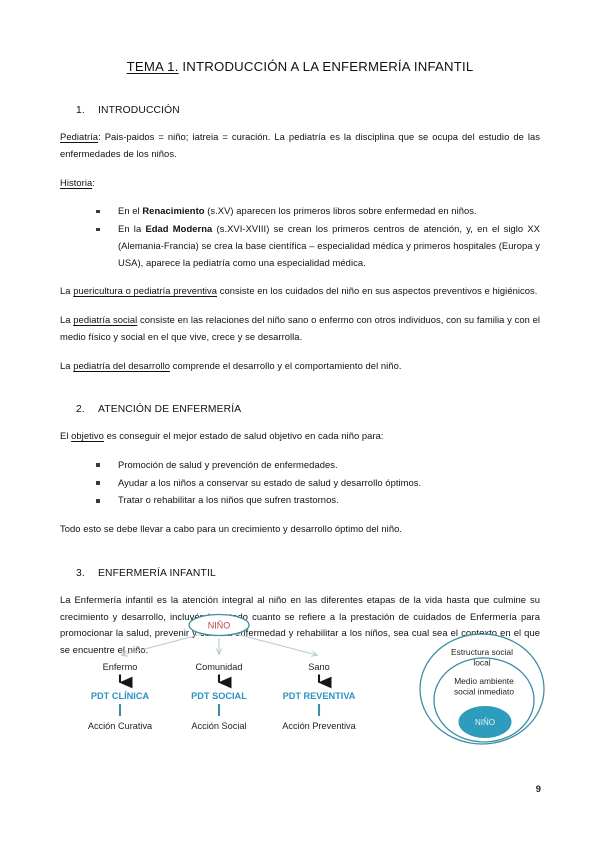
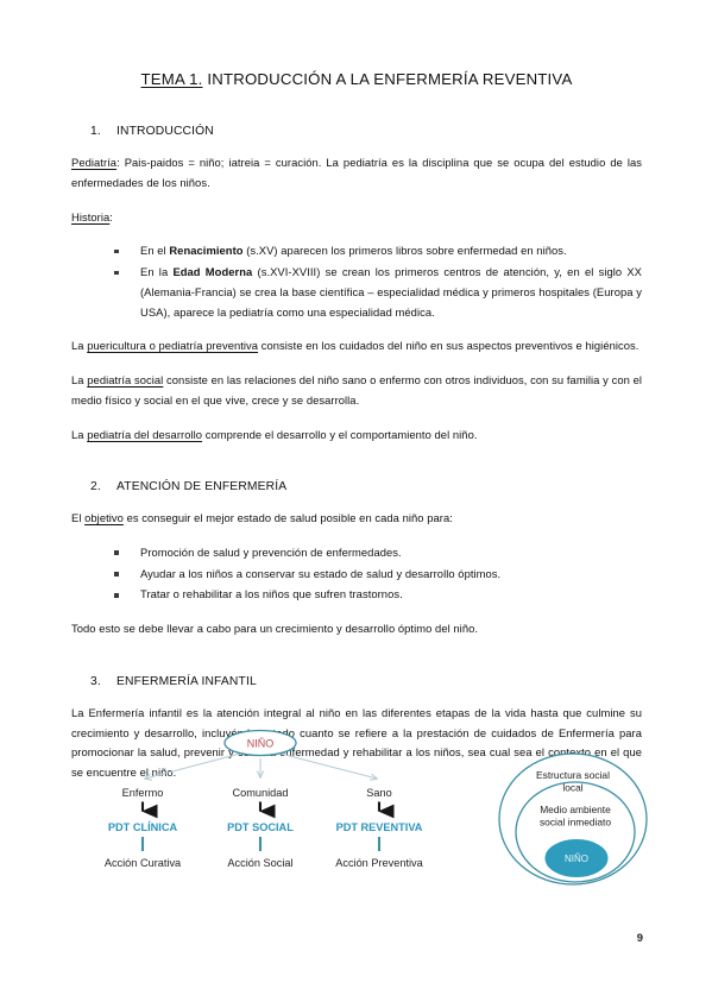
- TEMA 1. INTRODUCCIÓN A LA ENFERMERÍA INFANTIL
+ TEMA 1. INTRODUCCIÓN A LA ENFERMERÍA REVENTIVA
  1.
  INTRODUCCIÓN
  Pediatría: Pais-paidos = niño; iatreia = curación. La pediatría es la disciplina que se ocupa del estudio de las enfermedades de los niños.
  Historia:
  En el Renacimiento (s.XV) aparecen los primeros libros sobre enfermedad en niños.
  En la Edad Moderna (s.XVI-XVIII) se crean los primeros centros de atención, y, en el siglo XX (Alemania-Francia) se crea la base científica – especialidad médica y primeros hospitales (Europa y USA), aparece la pediatría como una especialidad médica.
  La puericultura o pediatría preventiva consiste en los cuidados del niño en sus aspectos preventivos e higiénicos.
  La pediatría social consiste en las relaciones del niño sano o enfermo con otros individuos, con su familia y con el medio físico y social en el que vive, crece y se desarrolla.
  La pediatría del desarrollo comprende el desarrollo y el comportamiento del niño.
  2.
  ATENCIÓN DE ENFERMERÍA
- El objetivo es conseguir el mejor estado de salud objetivo en cada niño para:
+ El objetivo es conseguir el mejor estado de salud posible en cada niño para:
  Promoción de salud y prevención de enfermedades.
  Ayudar a los niños a conservar su estado de salud y desarrollo óptimos.
  Tratar o rehabilitar a los niños que sufren trastornos.
  Todo esto se debe llevar a cabo para un crecimiento y desarrollo óptimo del niño.
  3.
  ENFERMERÍA INFANTIL
  La Enfermería infantil es la atención integral al niño en las diferentes etapas de la vida hasta que culmine su crecimiento y desarrollo, incluyédo cuanto se refiere a la prestación de cuidados de Enfermería para promocionar la salud, prevenir ynfermedad y rehabilitar a los niños, sea cual sea el contexto en el que se encuentre el niñ.
  NIÑO
  Enfermo
  PDT CLÍNICA
  Acción Curativa
  Comunidad
  PDT SOCIAL
  Acción Social
  Sano
  PDT REVENTIVA
  Acción Preventiva
  Estructura social
  local
  Medio ambiente
  social inmediato
  NIÑO
  9
